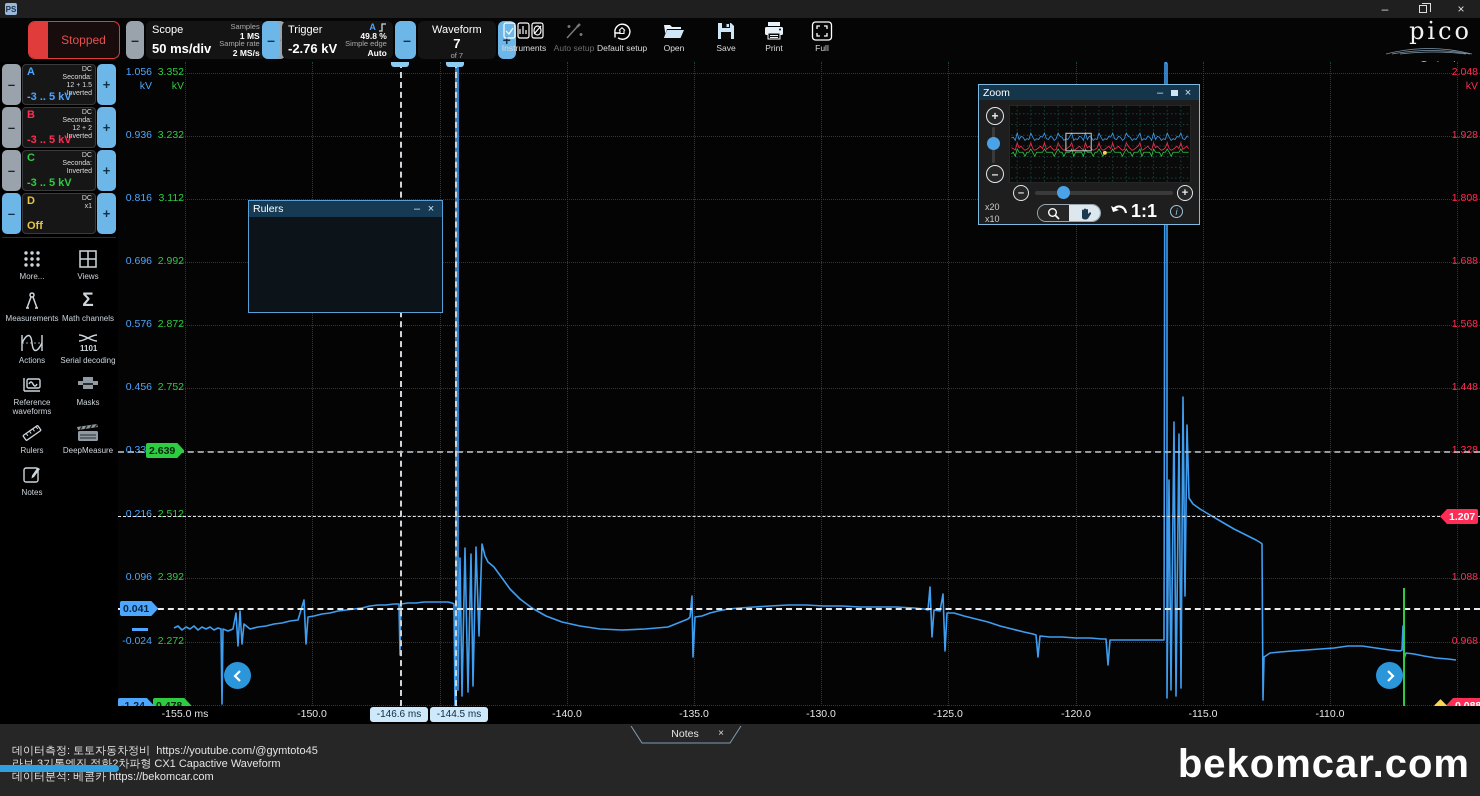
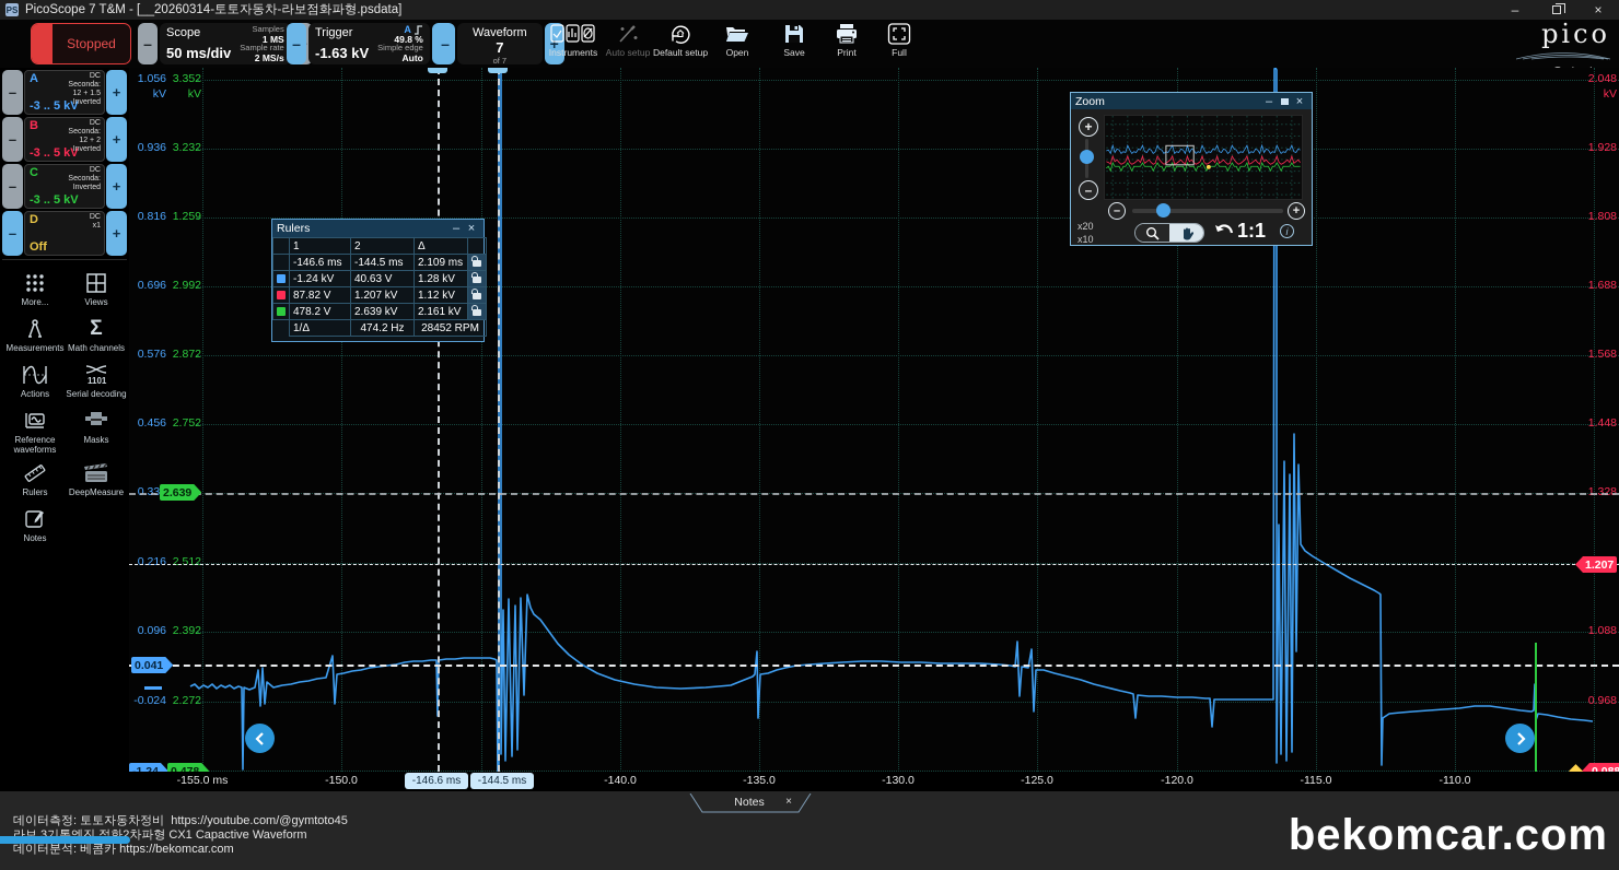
  PS
+ PicoScope 7 T&M - [__20260314-토토자동차-라보점화파형.psdata]
  –
  ×
  Stopped
  –
  Scope
  50 ms/div
  Samples
  1 MS
  Sample rate
  2 MS/s
  –
  Trigger
- -2.76 kV
+ -1.63 kV
  A
  49.8 %
  Simple edge
  Auto
  –
  Waveform
  7
  of 7
  +
  Instruments
  Auto setup
  Default setup
  Open
  Save
  Print
  Full
  pico
  –
  A
  -3 .. 5 kV
  +
  –
  B
  -3 .. 5 kV
  +
  –
  C
  -3 .. 5 kV
  +
  –
  D
  Off
  +
  More...
  Views
  Measurements
  Σ
  Math channels
  Actions
  1101
  Serial decoding
  Reference waveforms
  Masks
  Rulers
  DeepMeasure
  Notes
  2.639
  0.041
  1.207
  1.056
  0.936
  0.816
  0.696
  0.576
  0.456
  0.33
  0.216
  0.096
  -0.024
  3.352
  3.232
- 3.112
+ 1.259
  2.992
  2.872
  2.752
  2.512
  2.392
  2.272
  2.048
  1.928
  1.808
  1.688
  1.568
  1.448
  1.328
  1.088
  0.968
  kV
  kV
  kV
  -146.6 ms
  -144.5 ms
  -155.0 ms
  -150.0
  -140.0
  -135.0
  -130.0
  -125.0
  -120.0
  -115.0
  -110.0
  Rulers
  –
  ×
+ 	1	2	Δ
+ 	-146.6 ms	-144.5 ms	2.109 ms
+ 	-1.24 kV	40.63 V	1.28 kV
+ 	87.82 V	1.207 kV	1.12 kV
+ 	478.2 V	2.639 kV	2.161 kV
+ 	1/Δ	474.2 Hz	28452 RPM
  Zoom
  –
  ×
  +
  –
  –
  +
  x20
  x10
  1:1
  i
  Notes
  ×
  데이터측정: 토토자동차정비 https://youtube.com/@gymtoto45
  라보 3기통엔진 점화2차파형 CX1 Capactive Waveform
  데이터분석: 베콤카 https://bekomcar.com
  bekomcar.com
